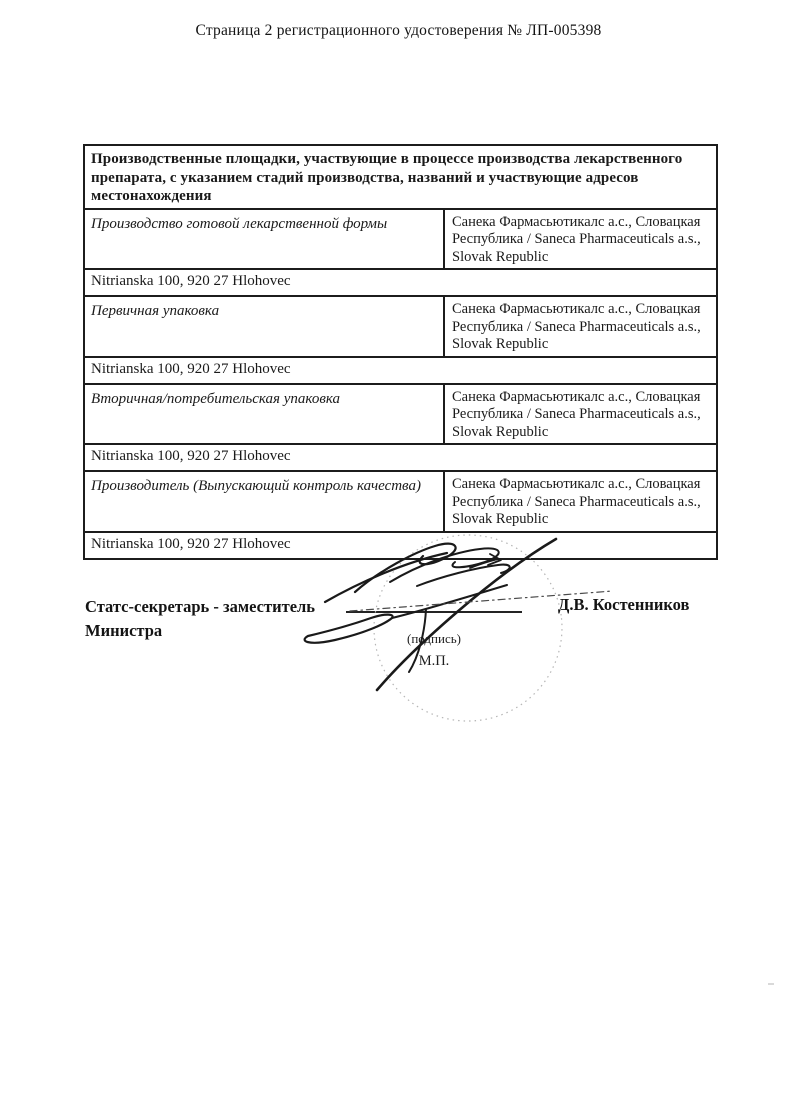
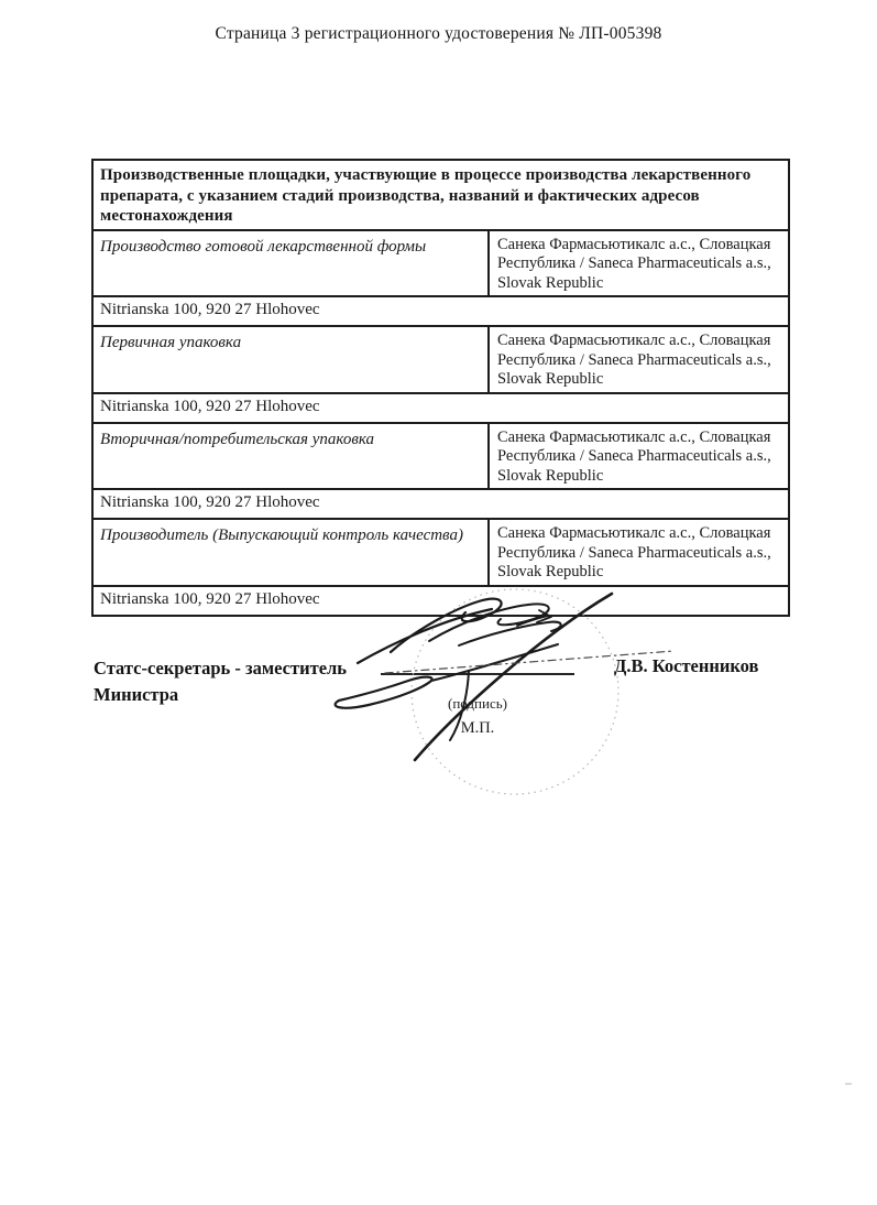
- Страница 2 регистрационного удостоверения № ЛП-005398
+ Страница 3 регистрационного удостоверения № ЛП-005398
- Производственные площадки, участвующие в процессе производства лекарственного препарата, с указанием стадий производства, названий и участвующие адресов местонахождения
+ Производственные площадки, участвующие в процессе производства лекарственного препарата, с указанием стадий производства, названий и фактических адресов местонахождения
  Производство готовой лекарственной формы	Санека Фармасьютикалс а.с., Словацкая Республика / Saneca Pharmaceuticals a.s., Slovak Republic
  Nitrianska 100, 920 27 Hlohovec
  Первичная упаковка	Санека Фармасьютикалс а.с., Словацкая Республика / Saneca Pharmaceuticals a.s., Slovak Republic
  Nitrianska 100, 920 27 Hlohovec
  Вторичная/потребительская упаковка	Санека Фармасьютикалс а.с., Словацкая Республика / Saneca Pharmaceuticals a.s., Slovak Republic
  Nitrianska 100, 920 27 Hlohovec
  Производитель (Выпускающий контроль качества)	Санека Фармасьютикалс а.с., Словацкая Республика / Saneca Pharmaceuticals a.s., Slovak Republic
  Nitrianska 100, 920 27 Hlohovec
  Статс-секретарь - заместитель Министра
  Д.В. Костенников
  (ппись)
  М.П.
